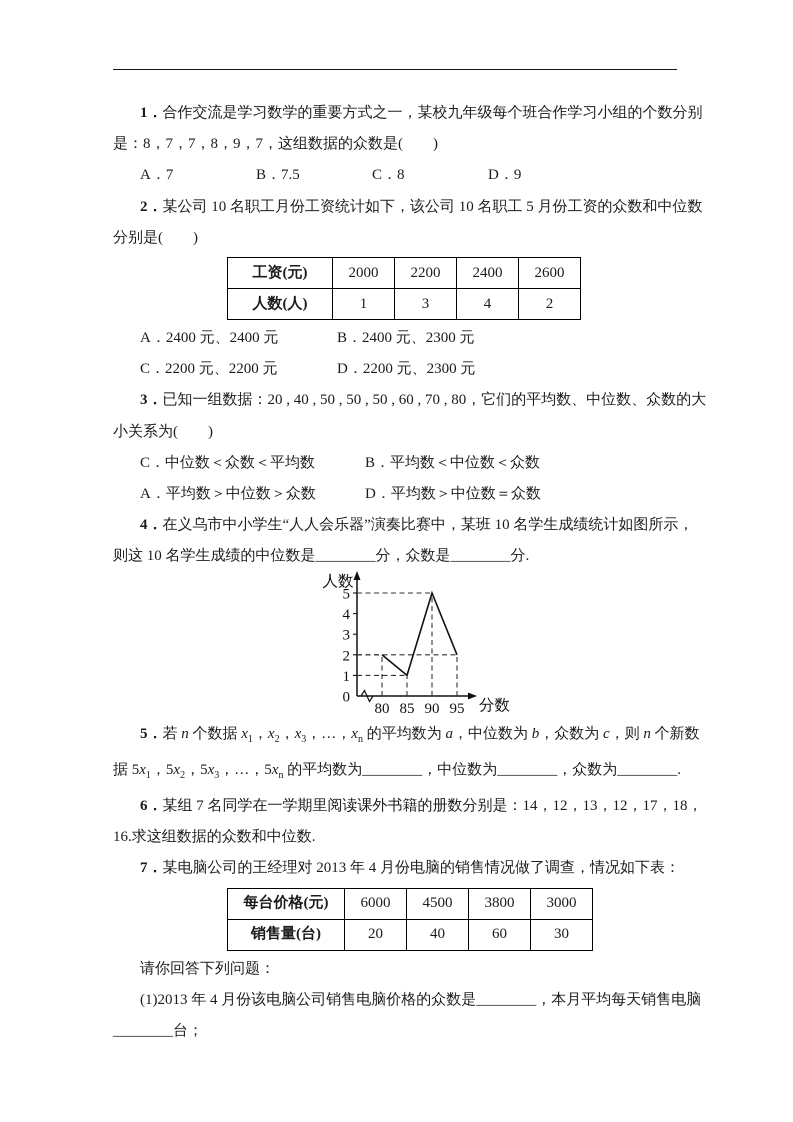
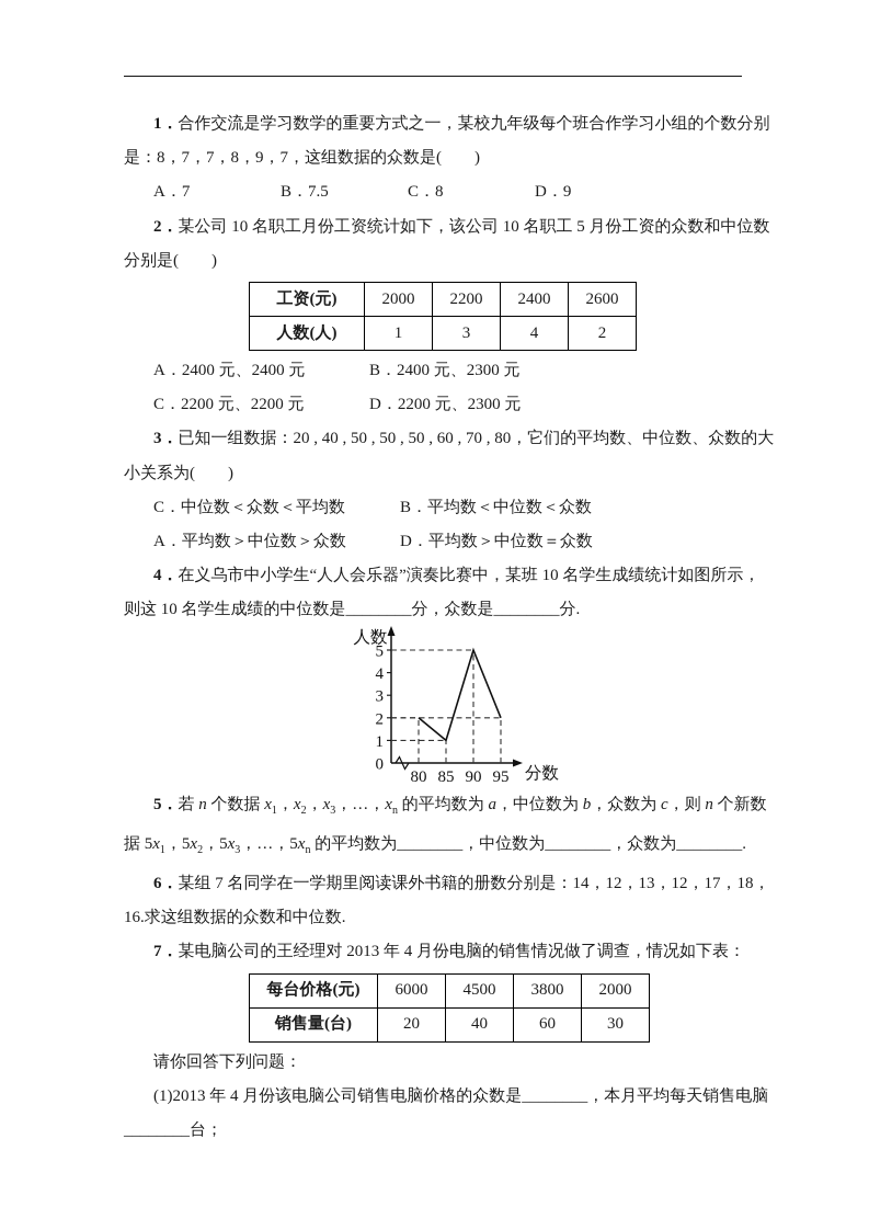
  1．合作交流是学习数学的重要方式之一，某校九年级每个班合作学习小组的个数分别
  是：8，7，7，8，9，7，这组数据的众数是( )
  A．7
  B．7.5
  C．8
  D．9
  2．某公司 10 名职工月份工资统计如下，该公司 10 名职工 5 月份工资的众数和中位数
  分别是( )
  工资(元)	2000	2200	2400	2600
  人数(人)	1	3	4	2
  A．2400 元、2400 元
  B．2400 元、2300 元
  C．2200 元、2200 元
  D．2200 元、2300 元
  3．已知一组数据：20 , 40 , 50 , 50 , 50 , 60 , 70 , 80，它们的平均数、中位数、众数的大
  小关系为( )
  C．中位数＜众数＜平均数
  B．平均数＜中位数＜众数
  A．平均数＞中位数＞众数
  D．平均数＞中位数＝众数
  4．在义乌市中小学生“人人会乐器”演奏比赛中，某班 10 名学生成绩统计如图所示，
  则这 10 名学生成绩的中位数是________分，众数是________分.
  0
  1
  2
  3
  4
  5
  80
  85
  90
  95
  人数
  分数
  5．若 n 个数据 x1，x2，x3，…，xn 的平均数为 a，中位数为 b，众数为 c，则 n 个新数
  据 5x1，5x2，5x3，…，5xn 的平均数为________，中位数为________，众数为________.
  6．某组 7 名同学在一学期里阅读课外书籍的册数分别是：14，12，13，12，17，18，
  16.求这组数据的众数和中位数.
  7．某电脑公司的王经理对 2013 年 4 月份电脑的销售情况做了调查，情况如下表：
- 每台价格(元)	6000	4500	3800	3000
+ 每台价格(元)	6000	4500	3800	2000
  销售量(台)	20	40	60	30
  请你回答下列问题：
  (1)2013 年 4 月份该电脑公司销售电脑价格的众数是________，本月平均每天销售电脑
  ________台；
